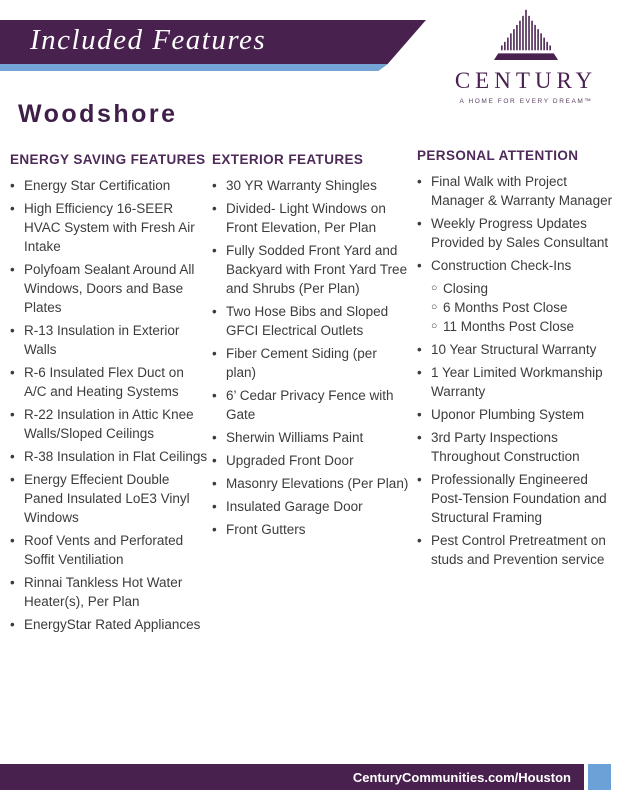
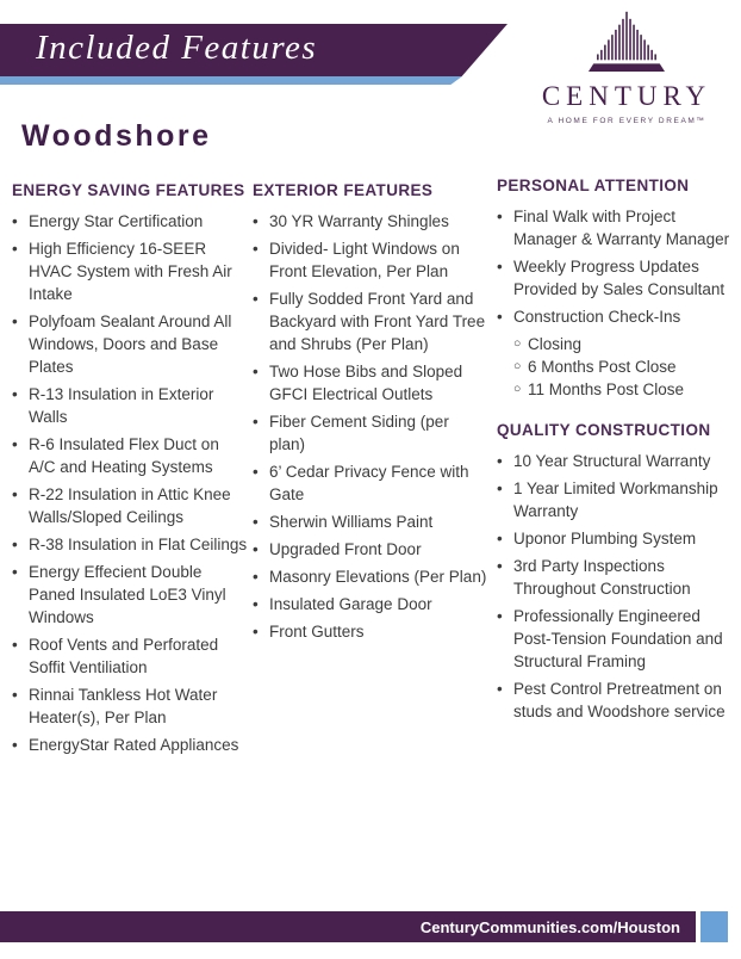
  Included Features
  CENTURY
  Woodshore
  ENERGY SAVING FEATURES
  •
  Energy Star Certification
  •
  High Efficiency 16-SEER HVAC System with Fresh Air Intake
  •
  Polyfoam Sealant Around All Windows, Doors and Base Plates
  •
  R-13 Insulation in Exterior Walls
  •
  R-6 Insulated Flex Duct on A/C and Heating Systems
  •
  R-22 Insulation in Attic Knee Walls/Sloped Ceilings
  •
  R-38 Insulation in Flat Ceilings
  •
  Energy Effecient Double Paned Insulated LoE3 Vinyl Windows
  •
  Roof Vents and Perforated Soffit Ventiliation
  •
  Rinnai Tankless Hot Water Heater(s), Per Plan
  •
  EnergyStar Rated Appliances
  EXTERIOR FEATURES
  •
  30 YR Warranty Shingles
  •
  Divided- Light Windows on Front Elevation, Per Plan
  •
  Fully Sodded Front Yard and Backyard with Front Yard Tree and Shrubs (Per Plan)
  •
  Two Hose Bibs and Sloped GFCI Electrical Outlets
  •
  Fiber Cement Siding (per plan)
  •
  6’ Cedar Privacy Fence with Gate
  •
  Sherwin Williams Paint
  •
  Upgraded Front Door
  •
  Masonry Elevations (Per Plan)
  •
  Insulated Garage Door
  •
  Front Gutters
  PERSONAL ATTENTION
  •
  Final Walk with Project Manager & Warranty Manager
  •
  Weekly Progress Updates Provided by Sales Consultant
  •
  Construction Check-Ins
  ○
  Closing
  ○
  6 Months Post Close
  ○
  11 Months Post Close
+ QUALITY CONSTRUCTION
  •
  10 Year Structural Warranty
  •
  1 Year Limited Workmanship Warranty
  •
  Uponor Plumbing System
  •
  3rd Party Inspections Throughout Construction
  •
  Professionally Engineered Post-Tension Foundation and Structural Framing
  •
- Pest Control Pretreatment on studs and Prevention service
+ Pest Control Pretreatment on studs and Woodshore service
  CenturyCommunities.com/Houston
